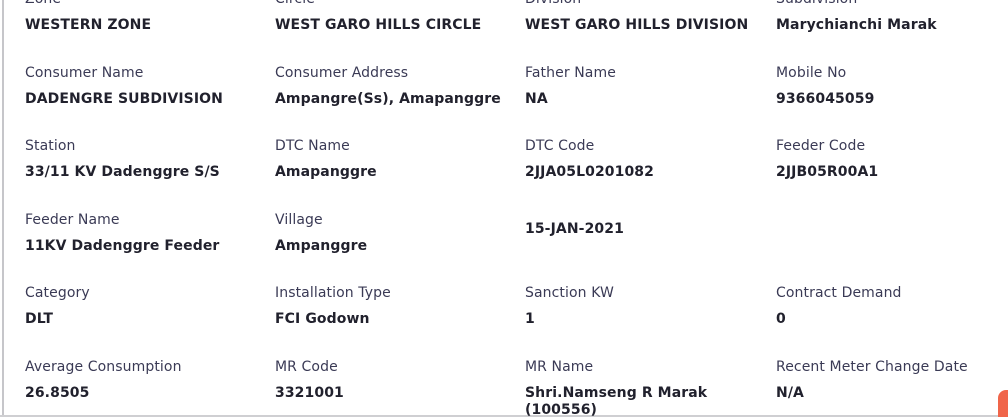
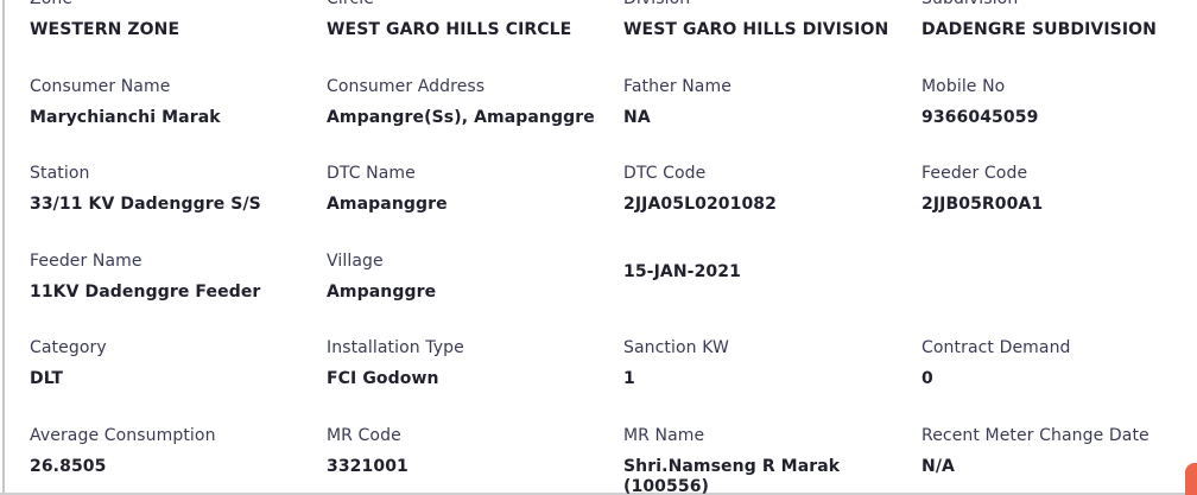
  WESTERN ZONE
  WEST GARO HILLS CIRCLE
  WEST GARO HILLS DIVISION
- Marychianchi Marak
+ DADENGRE SUBDIVISION
  Consumer Name
- DADENGRE SUBDIVISION
+ Marychianchi Marak
  Consumer Address
  Ampangre(Ss), Amapanggre
  Father Name
  NA
  Mobile No
  9366045059
  Station
  33/11 KV Dadenggre S/S
  DTC Name
  Amapanggre
  DTC Code
  2JJA05L0201082
  Feeder Code
  2JJB05R00A1
  Feeder Name
  11KV Dadenggre Feeder
  Village
  Ampanggre
  15-JAN-2021
  Category
  DLT
  Installation Type
  FCI Godown
  Sanction KW
  1
  Contract Demand
  0
  Average Consumption
  26.8505
  MR Code
  3321001
  MR Name
  Shri.Namseng R Marak (100556)
  Recent Meter Change Date
  N/A
